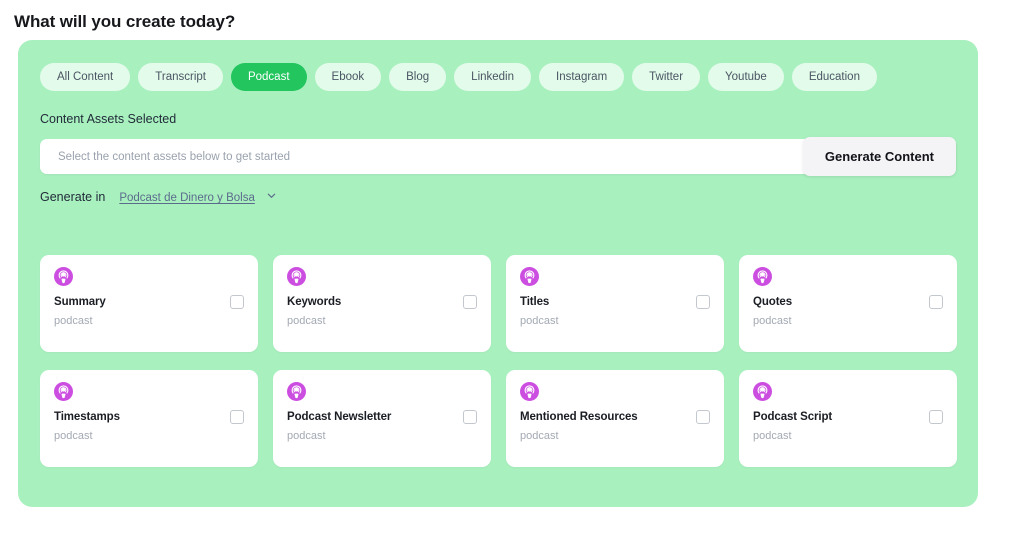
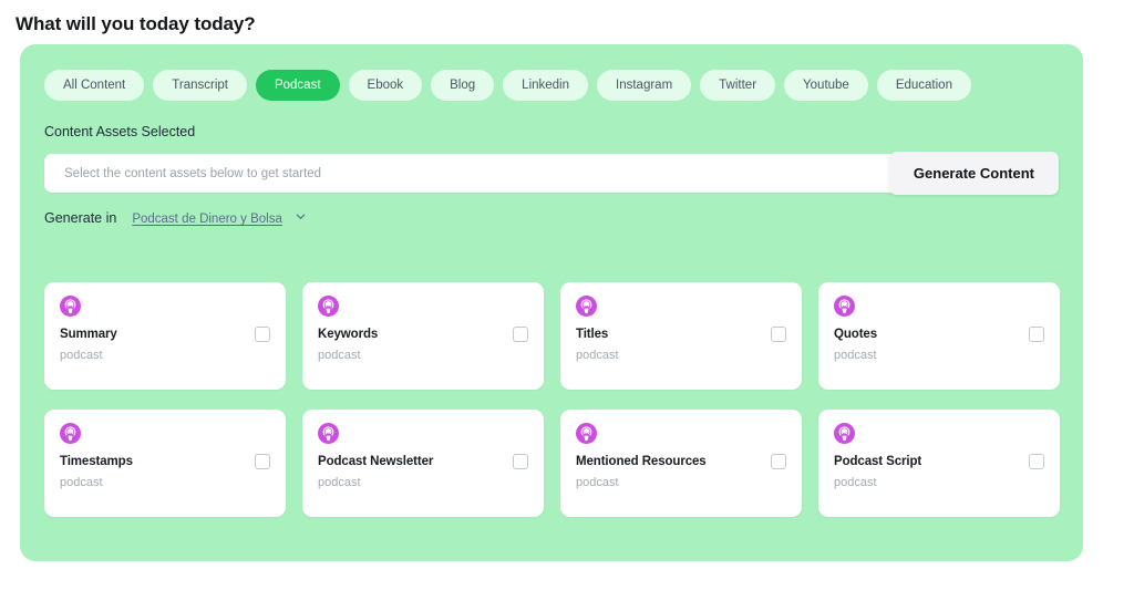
- What will you create today?
+ What will you today today?
  All Content
  Transcript
  Podcast
  Ebook
  Blog
  Linkedin
  Instagram
  Twitter
  Youtube
  Education
  Content Assets Selected
  Select the content assets below to get started
  Generate Content
  Generate in
  Podcast de Dinero y Bolsa
  Summary
  podcast
  Keywords
  podcast
  Titles
  podcast
  Quotes
  podcast
  Timestamps
  podcast
  Podcast Newsletter
  podcast
  Mentioned Resources
  podcast
  Podcast Script
  podcast
